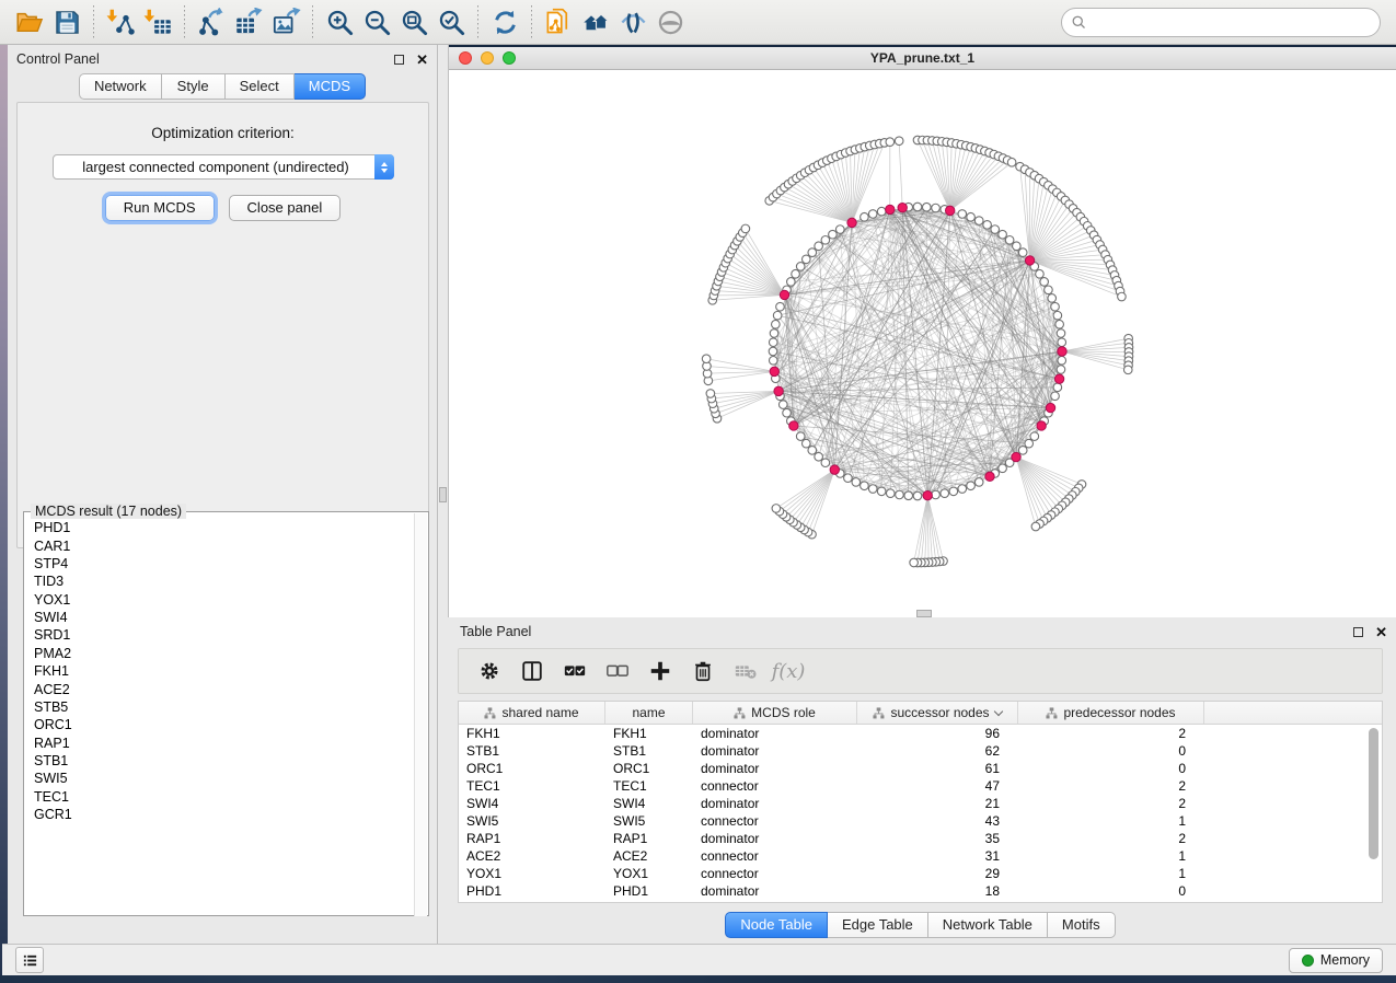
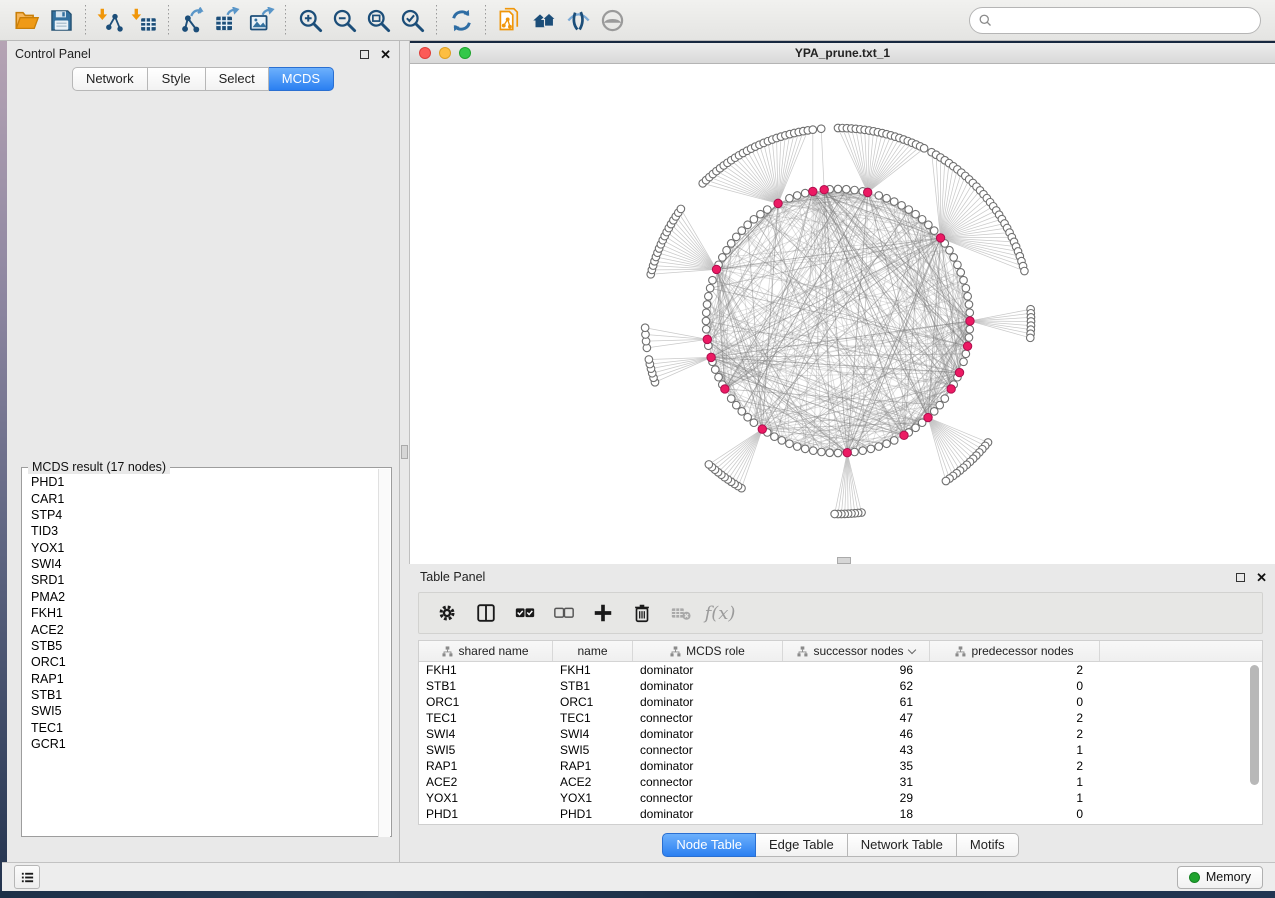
  Control Panel
  ✕
  Network
  Style
  Select
  MCDS
- Optimization criterion:
- largest connected component (undirected)
- Run MCDS
- Close panel
  MCDS result (17 nodes)
  PHD1
  CAR1
  STP4
  TID3
  YOX1
  SWI4
  SRD1
  PMA2
  FKH1
  ACE2
  STB5
  ORC1
  RAP1
  STB1
  SWI5
  TEC1
  GCR1
  YPA_prune.txt_1
  Table Panel
  ✕
  f(x)
  shared name
  name
  MCDS role
  successor nodes
  predecessor nodes
  FKH1
  FKH1
  dominator
  96
  2
  STB1
  STB1
  dominator
  62
  0
  ORC1
  ORC1
  dominator
  61
  0
  TEC1
  TEC1
  connector
  47
  2
  SWI4
  SWI4
  dominator
- 21
+ 46
  2
  SWI5
  SWI5
  connector
  43
  1
  RAP1
  RAP1
  dominator
  35
  2
  ACE2
  ACE2
  connector
  31
  1
  YOX1
  YOX1
  connector
  29
  1
  PHD1
  PHD1
  dominator
  18
  0
  Node Table
  Edge Table
  Network Table
  Motifs
  Memory
